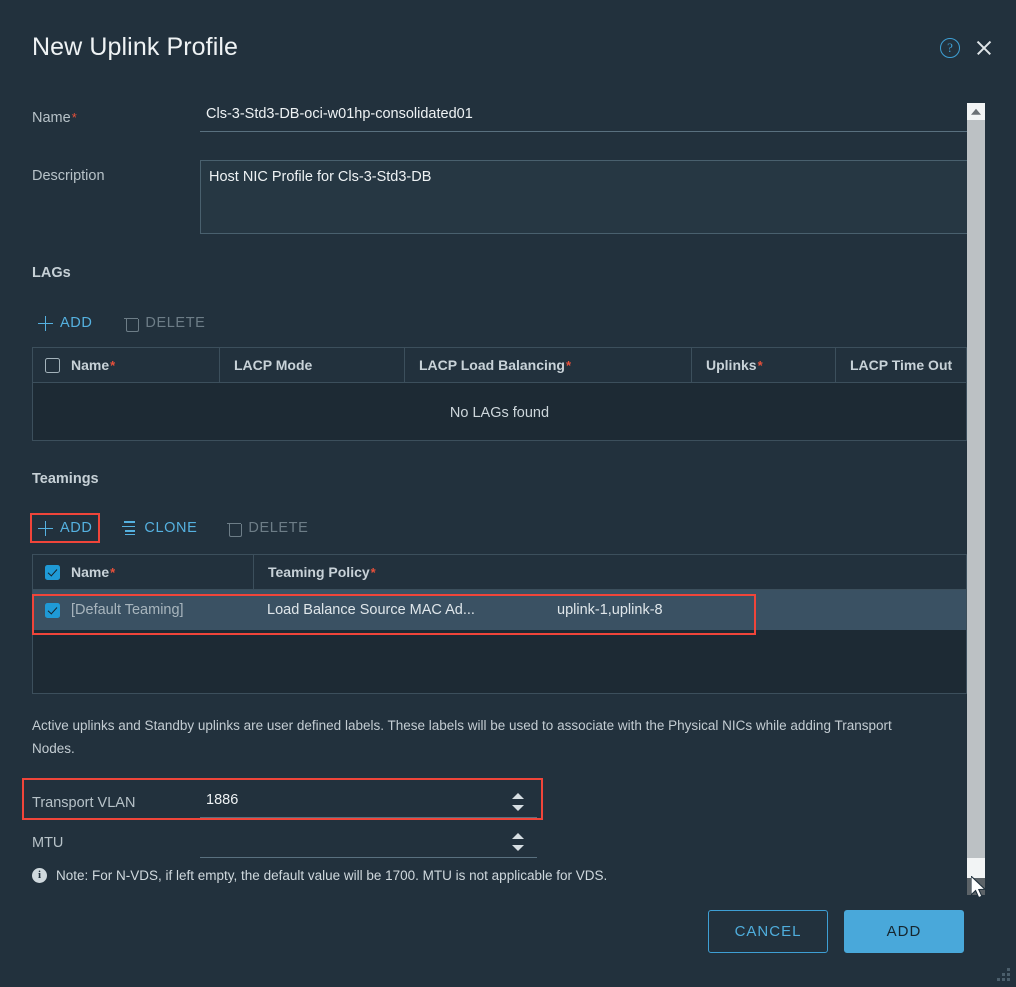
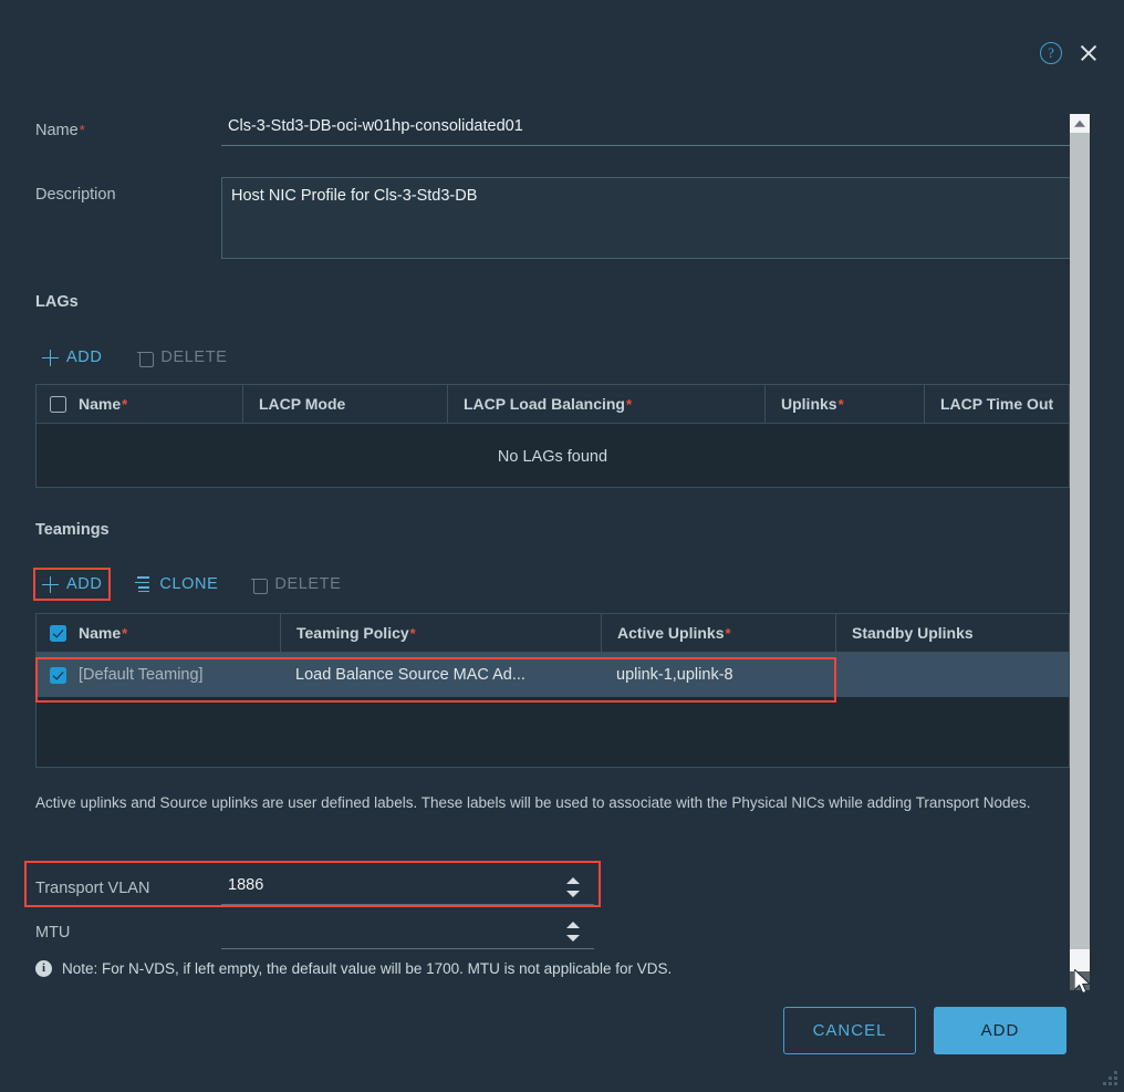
- New Uplink Profile
  ?
  Name*
  Cls-3-Std3-DB-oci-w01hp-consolidated01
  Description
  Host NIC Profile for Cls-3-Std3-DB
  LAGs
  ADD
  DELETE
  Name*
  LACP Mode
  LACP Load Balancing*
  Uplinks*
  LACP Time Out
  No LAGs found
  Teamings
  ADD
  CLONE
  DELETE
  Name*
  Teaming Policy*
+ Active Uplinks*
+ Standby Uplinks
  [Default Teaming]
  Load Balance Source MAC Ad...
  uplink-1,uplink-8
- Active uplinks and Standby uplinks are user defined labels. These labels will be used to associate with the Physical NICs while adding Transport Nodes.
+ Active uplinks and Source uplinks are user defined labels. These labels will be used to associate with the Physical NICs while adding Transport Nodes.
  Transport VLAN
  1886
  MTU
  i
  Note: For N-VDS, if left empty, the default value will be 1700. MTU is not applicable for VDS.
  CANCEL
  ADD
